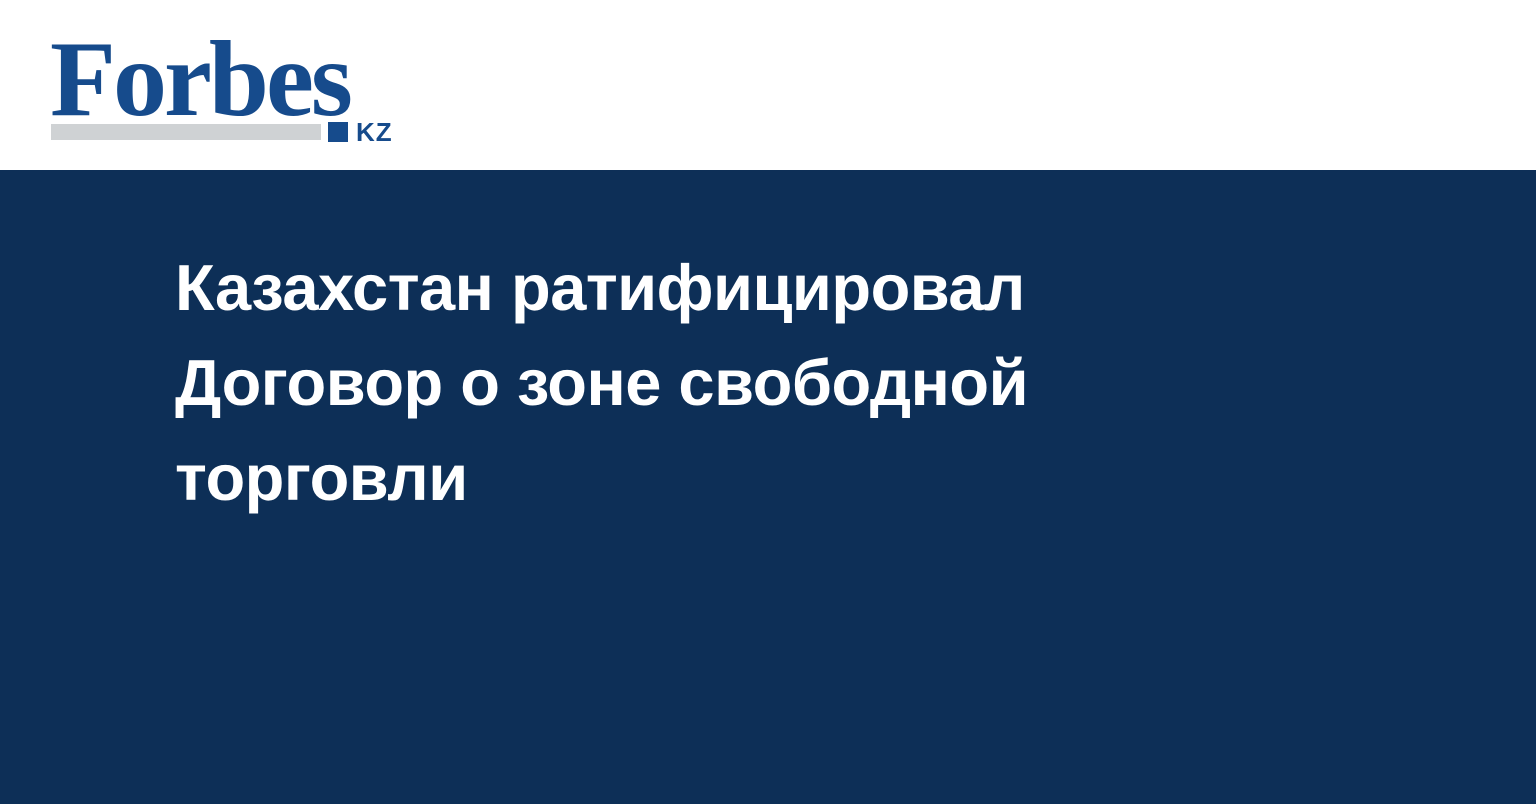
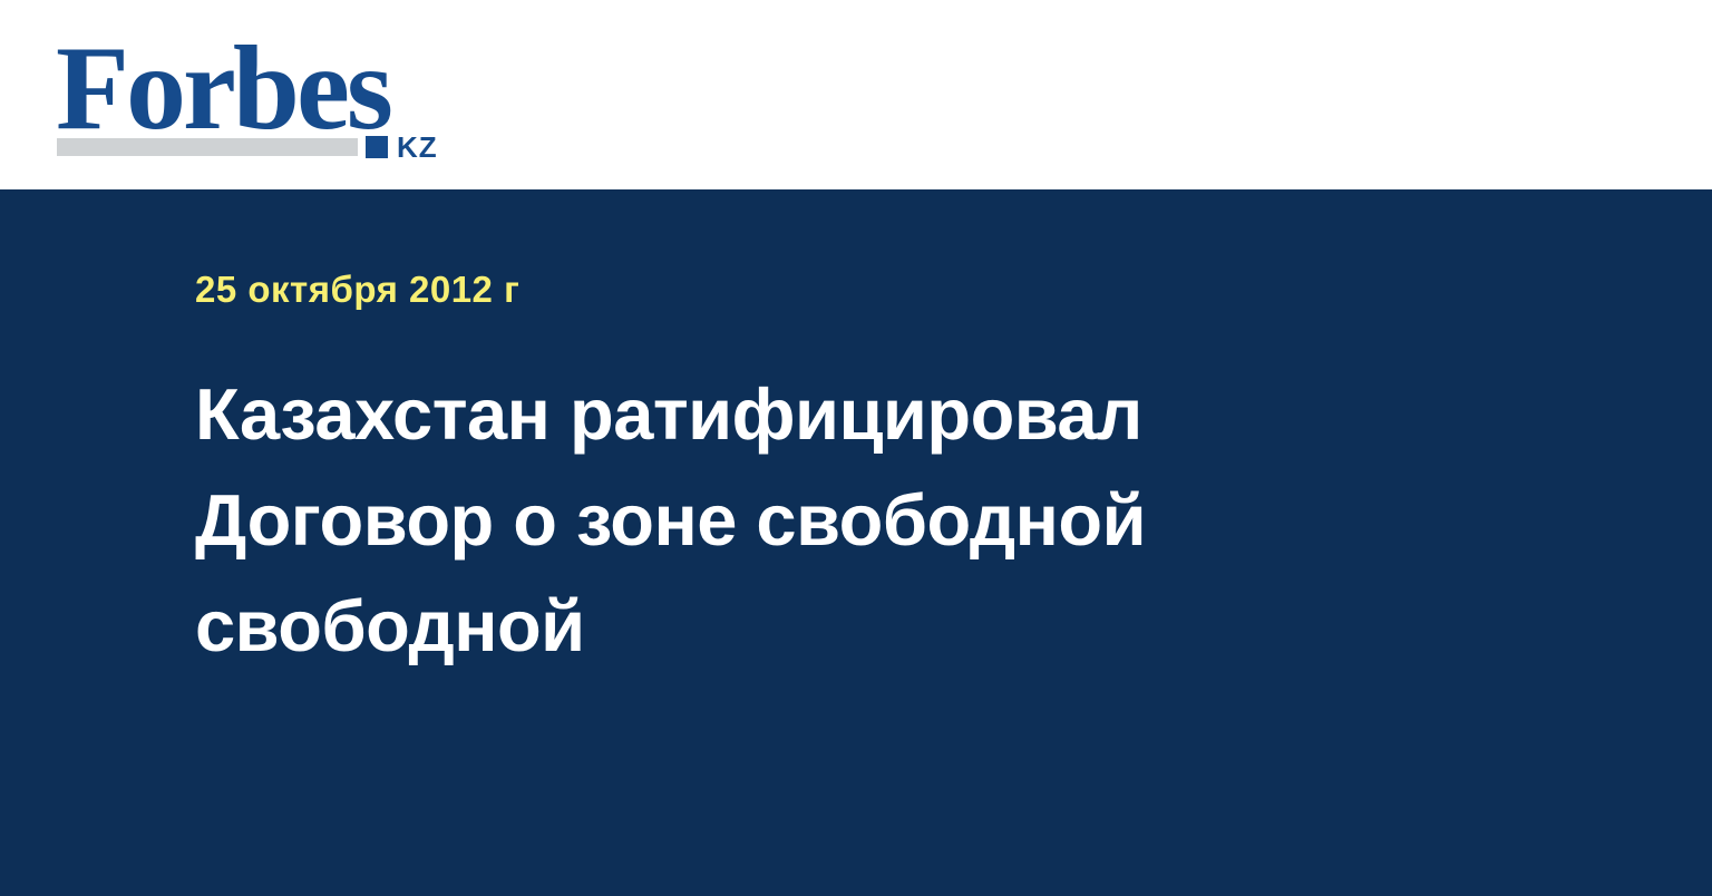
  Forbes
  KZ
+ 25 октября 2012 г
- Казахстан ратифицировал Договор о зоне свободной торговли
+ Казахстан ратифицировал Договор о зоне свободной свободной
